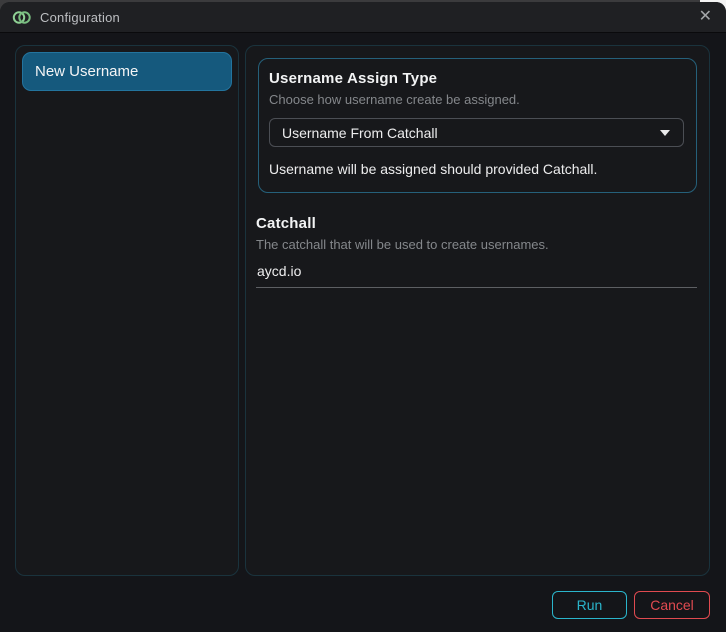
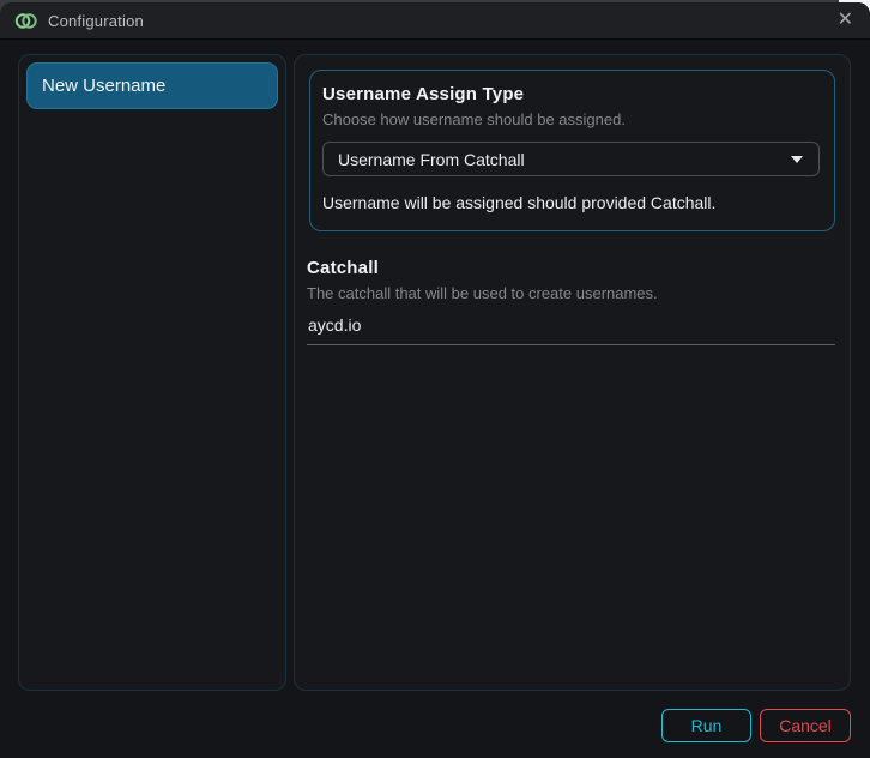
  Configuration
  ✕
  New Username
  Username Assign Type
- Choose how username create be assigned.
+ Choose how username should be assigned.
  Username From Catchall
  Username will be assigned should provided Catchall.
  Catchall
  The catchall that will be used to create usernames.
  aycd.io
  Run
  Cancel
